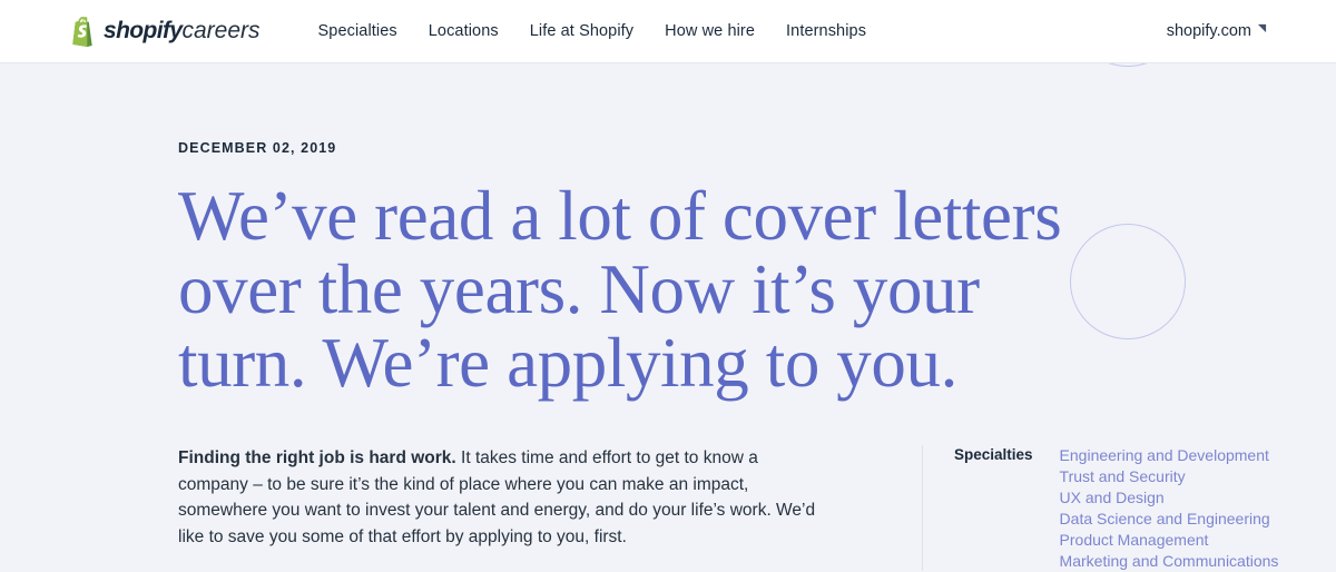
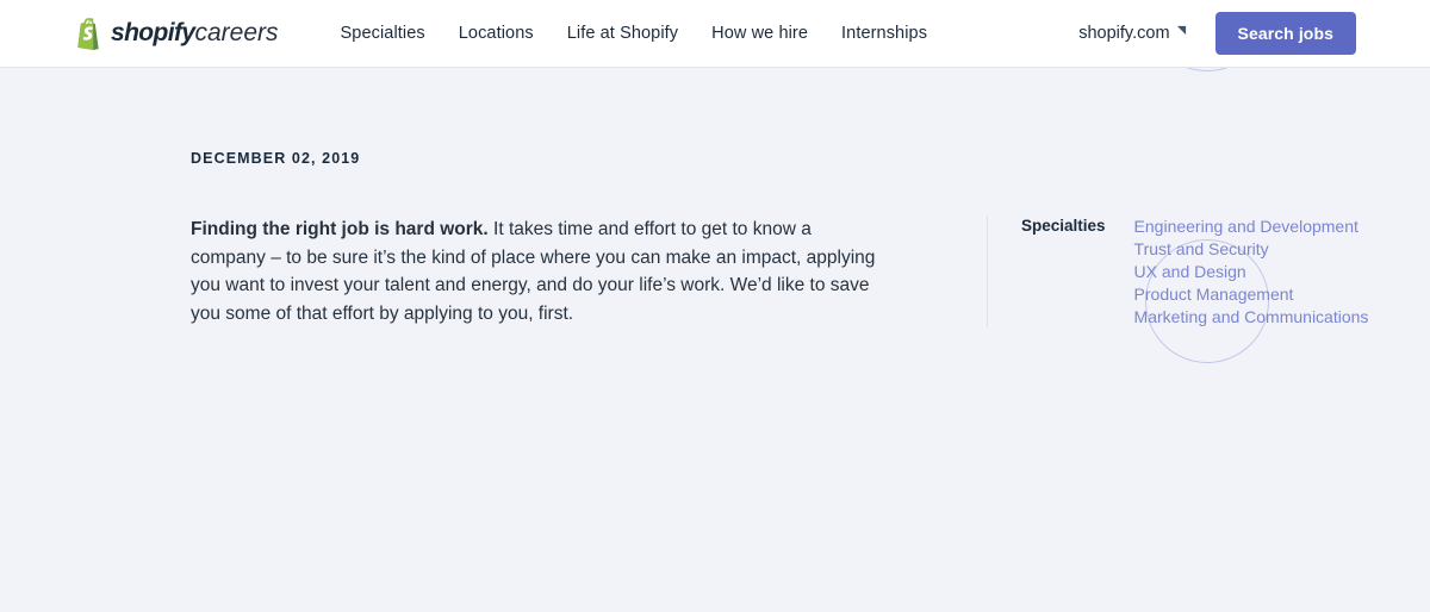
  shopifycareers
  Specialties
  Locations
  Life at Shopify
  How we hire
  Internships
  shopify.com
+ Search jobs
  DECEMBER 02, 2019
- We’ve read a lot of cover letters over the years. Now it’s your turn. We’re applying to you.
- Finding the right job is hard work. It takes time and effort to get to know a company – to be sure it’s the kind of place where you can make an impact, somewhere you want to invest your talent and energy, and do your life’s work. We’d like to save you some of that effort by applying to you, first.
+ Finding the right job is hard work. It takes time and effort to get to know a company – to be sure it’s the kind of place where you can make an impact, applying you want to invest your talent and energy, and do your life’s work. We’d like to save you some of that effort by applying to you, first.
  Specialties
  Engineering and Development
  Trust and Security
  UX and Design
- Data Science and Engineering
  Product Management
  Marketing and Communications
